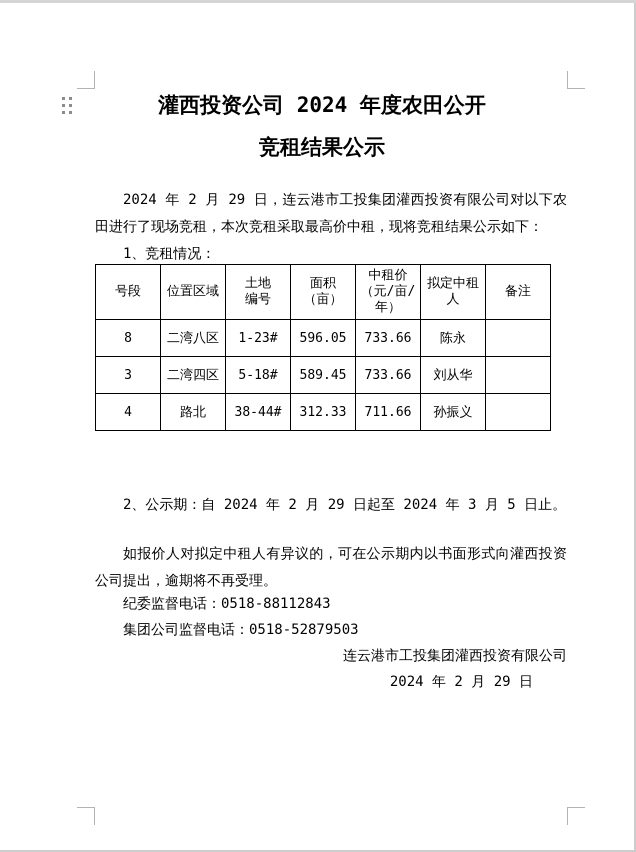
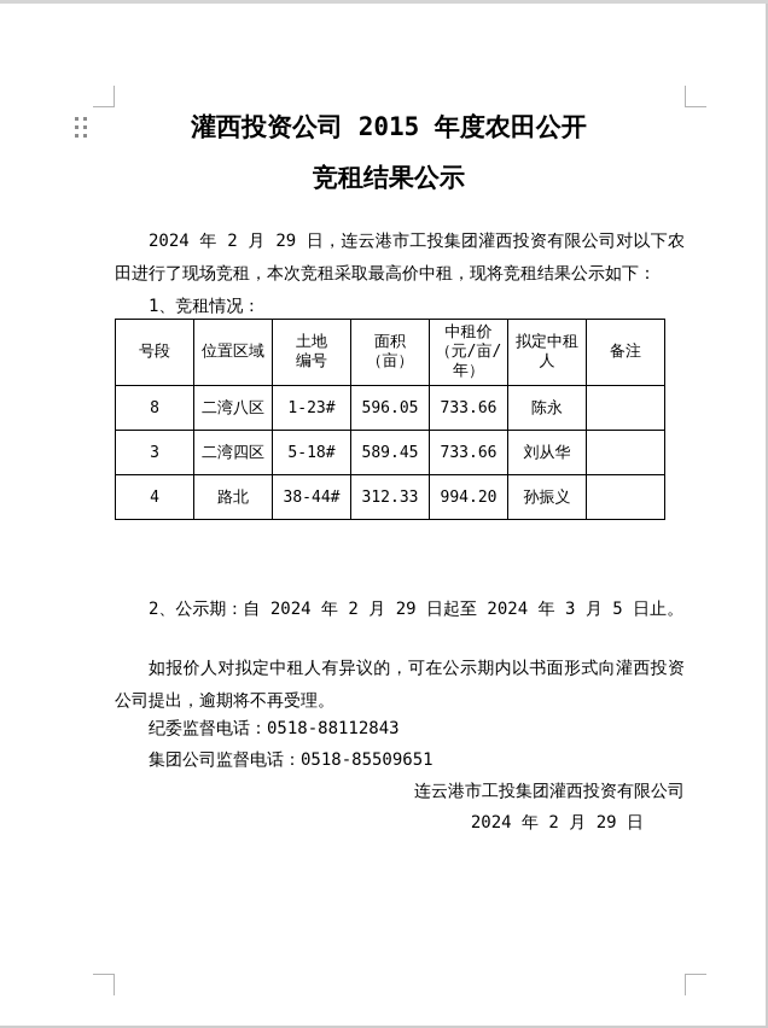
- 灌西投资公司 2024 年度农田公开
+ 灌西投资公司 2015 年度农田公开
  竞租结果公示
  2024 年 2 月 29 日，连云港市工投集团灌西投资有限公司对以下农田进行了现场竞租，本次竞租采取最高价中租，现将竞租结果公示如下：
  1、竞租情况：
  号段	位置区域	土地 编号	面积（亩）	中租价 （元/亩/ 年）	拟定中租 人	备注
  8	二湾八区	1-23#	596.05	733.66	陈永
  3	二湾四区	5-18#	589.45	733.66	刘从华
- 4	路北	38-44#	312.33	711.66	孙振义
+ 4	路北	38-44#	312.33	994.20	孙振义
  2、公示期：自 2024 年 2 月 29 日起至 2024 年 3 月 5 日止。
  如报价人对拟定中租人有异议的，可在公示期内以书面形式向灌西投资公司提出，逾期将不再受理。
  纪委监督电话：0518-88112843
- 集团公司监督电话：0518-52879503
+ 集团公司监督电话：0518-85509651
  连云港市工投集团灌西投资有限公司
  2024 年 2 月 29 日
